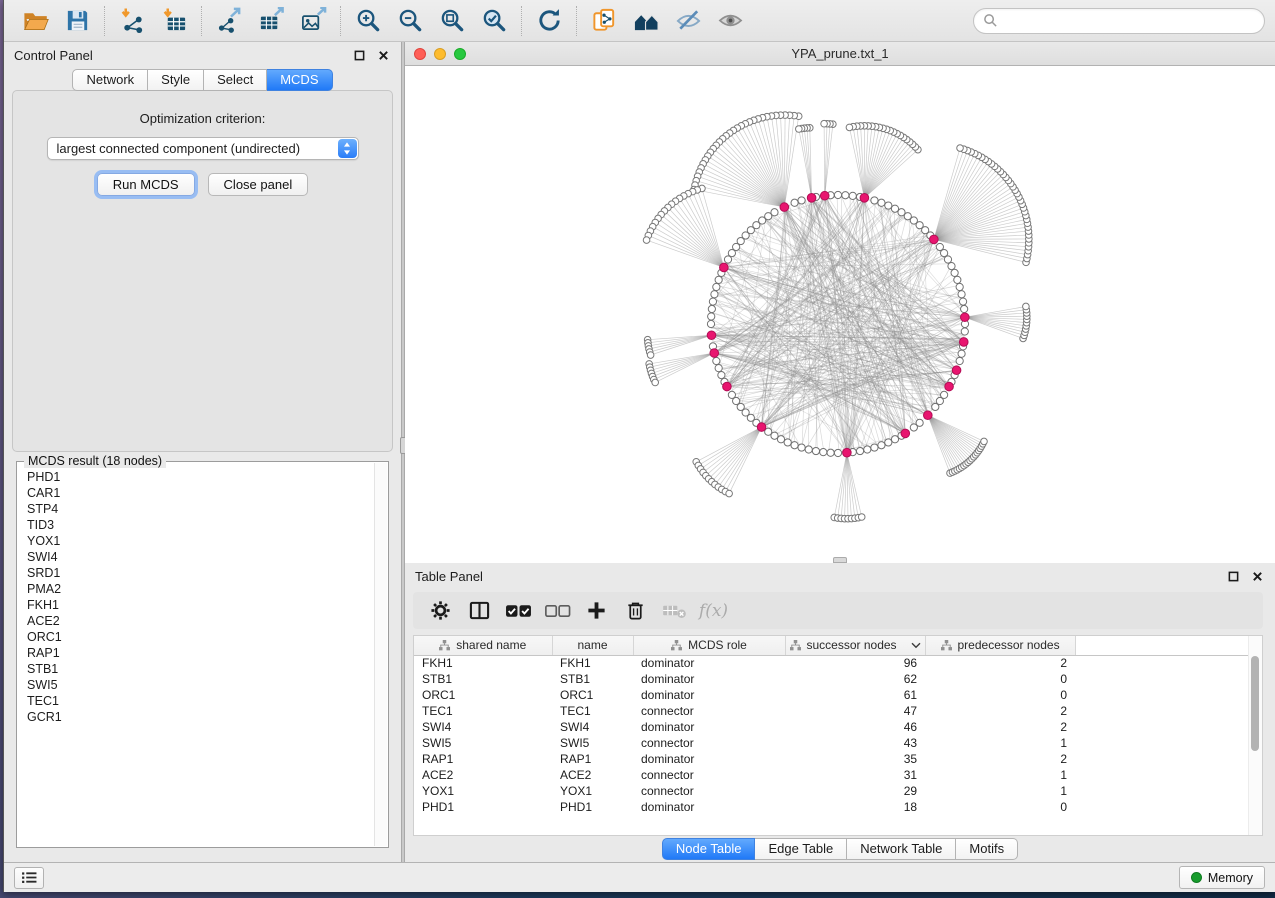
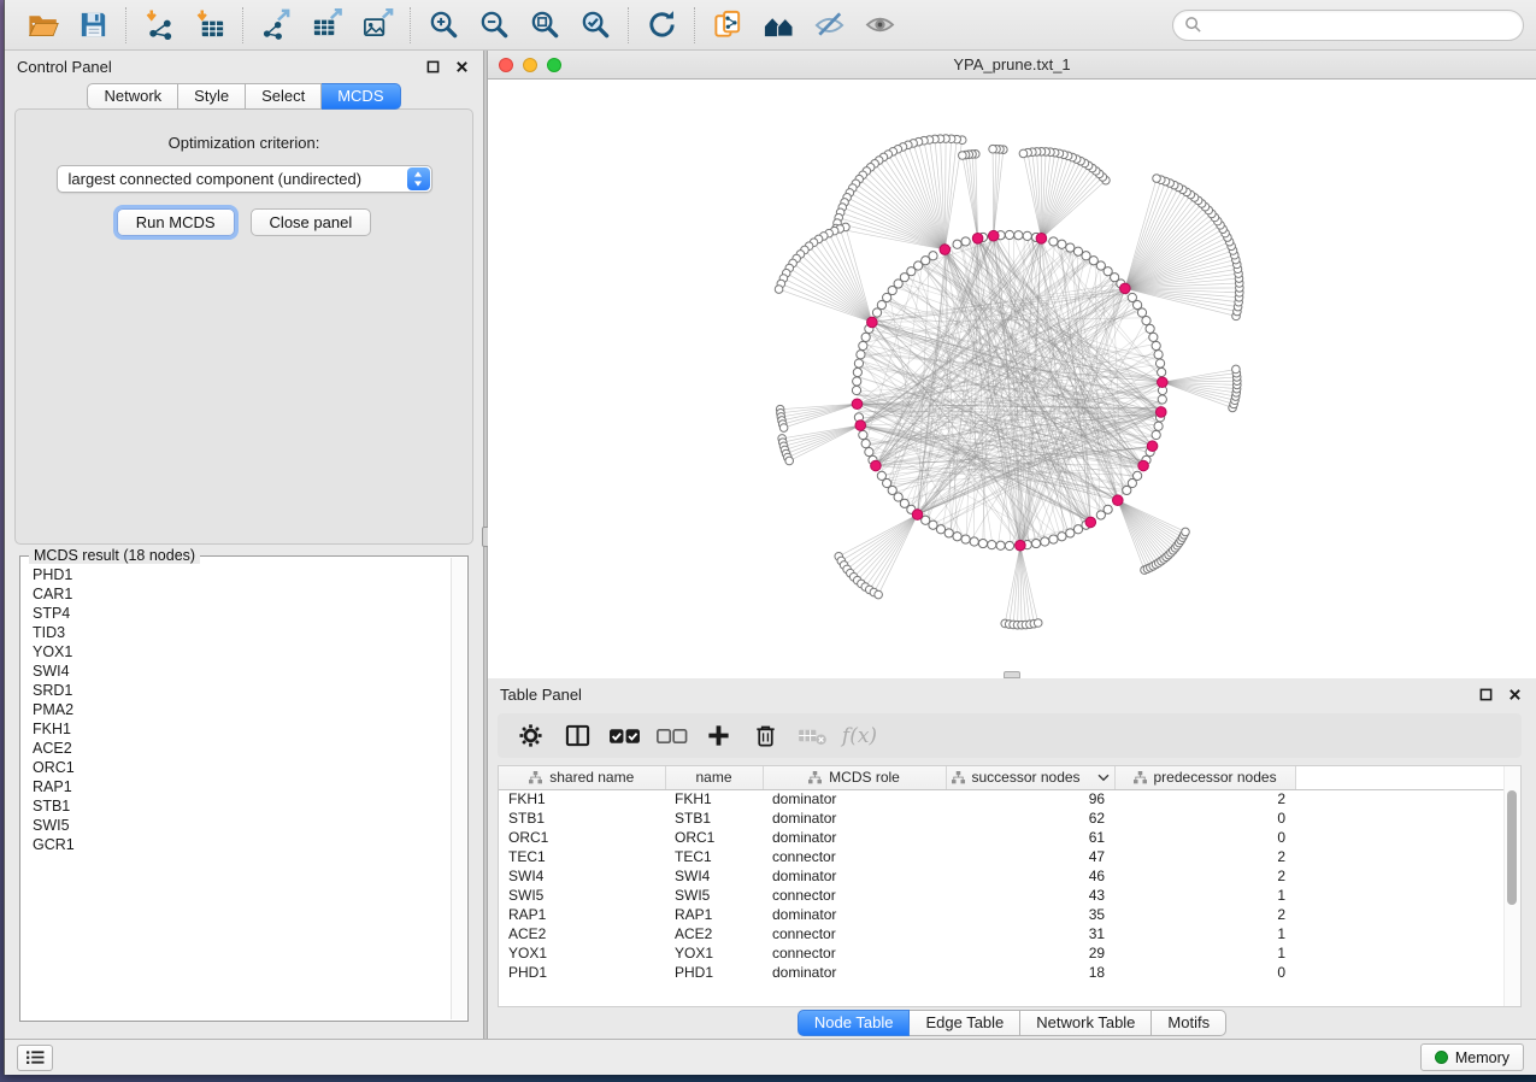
  Control Panel
  Network
  Style
  Select
  MCDS
  Optimization criterion:
  largest connected component (undirected)
  Run MCDS
  Close panel
  MCDS result (18 nodes)
  PHD1
  CAR1
  STP4
  TID3
  YOX1
  SWI4
  SRD1
  PMA2
  FKH1
  ACE2
  ORC1
  RAP1
  STB1
  SWI5
- TEC1
  GCR1
  YPA_prune.txt_1
  Table Panel
  f(x)
  shared name	name	MCDS role	successor nodes	predecessor nodes
  FKH1	FKH1	dominator	96	2
  STB1	STB1	dominator	62	0
  ORC1	ORC1	dominator	61	0
  TEC1	TEC1	connector	47	2
  SWI4	SWI4	dominator	46	2
  SWI5	SWI5	connector	43	1
  RAP1	RAP1	dominator	35	2
  ACE2	ACE2	connector	31	1
  YOX1	YOX1	connector	29	1
  PHD1	PHD1	dominator	18	0
  Node Table
  Edge Table
  Network Table
  Motifs
  Memory
